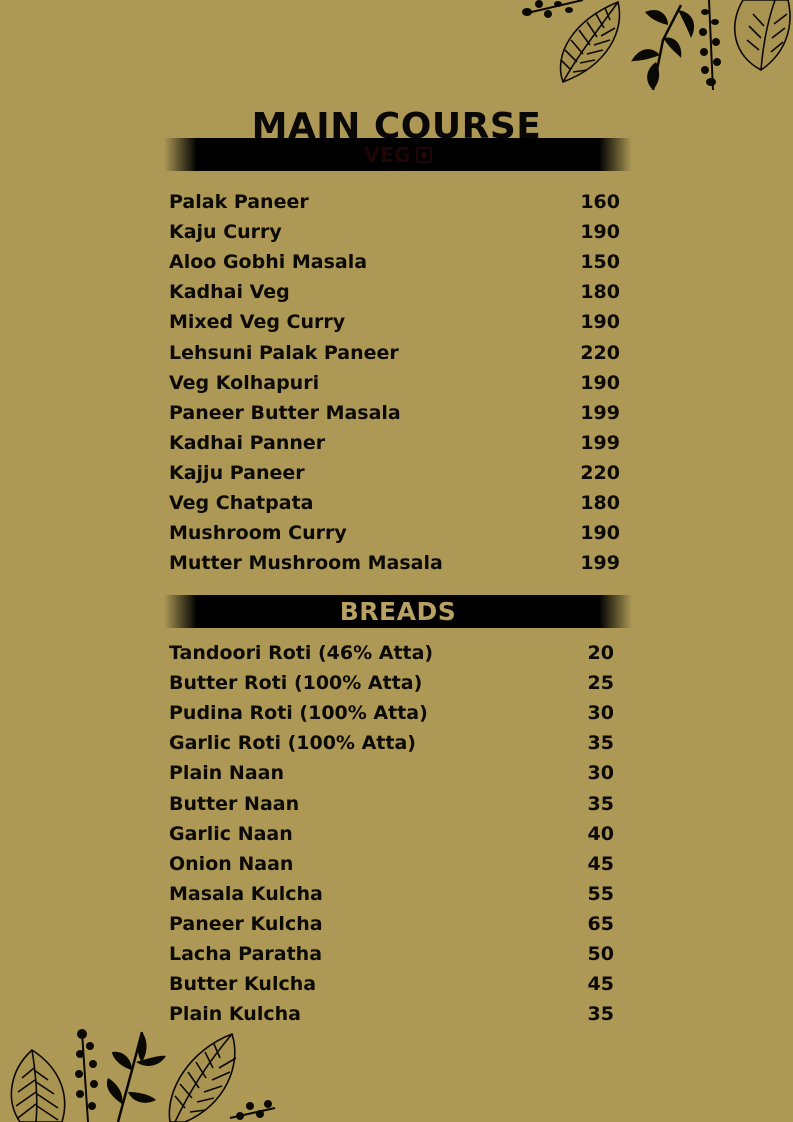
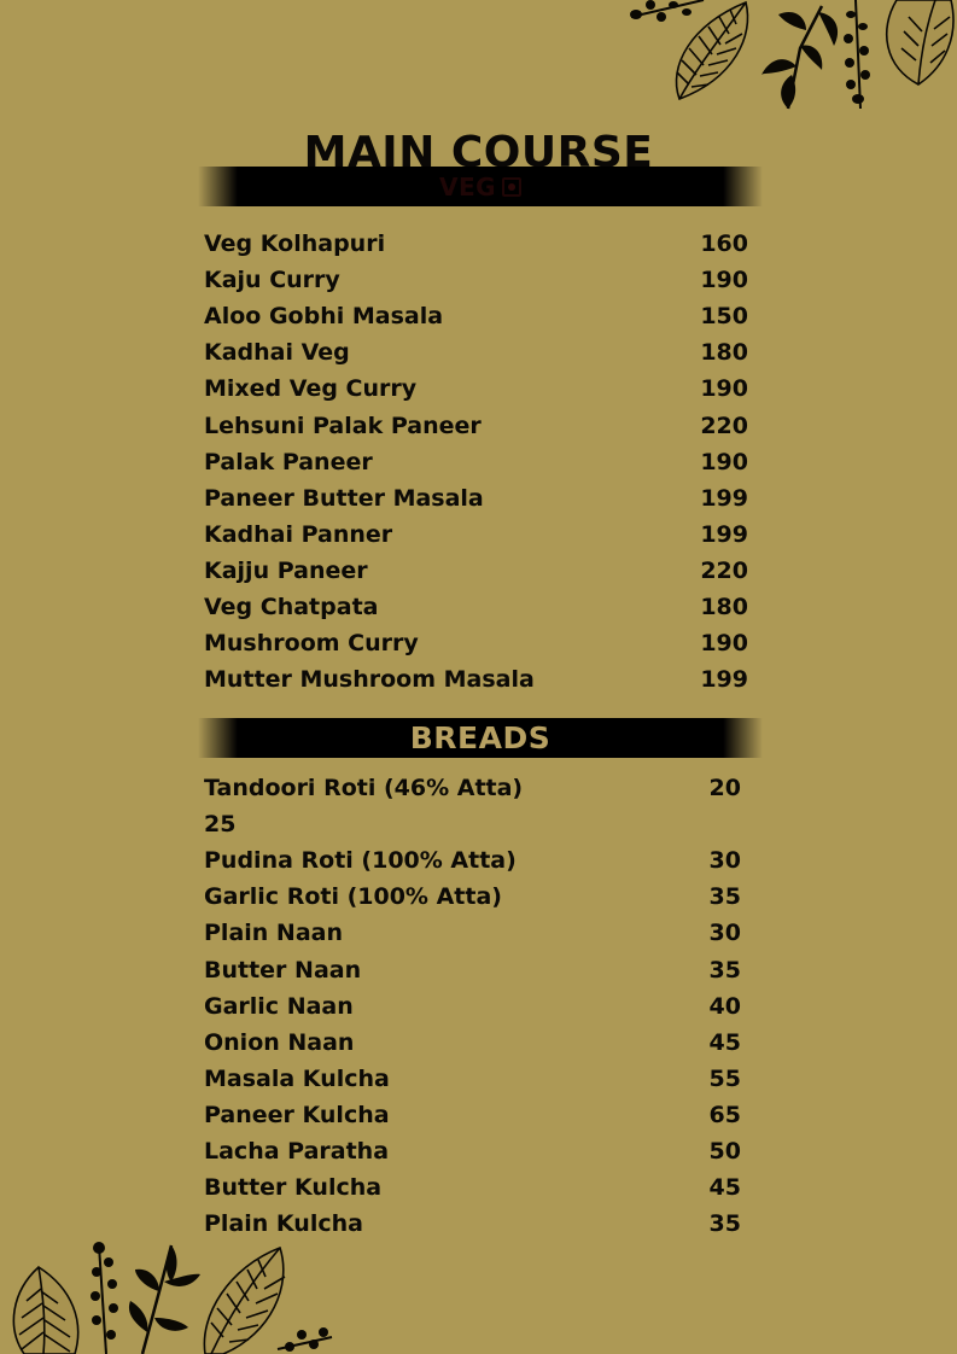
  MAIN COURSE
  VEG
- Palak Paneer
+ Veg Kolhapuri
  160
  Kaju Curry
  190
  Aloo Gobhi Masala
  150
  Kadhai Veg
  180
  Mixed Veg Curry
  190
  Lehsuni Palak Paneer
  220
- Veg Kolhapuri
+ Palak Paneer
  190
  Paneer Butter Masala
  199
  Kadhai Panner
  199
  Kajju Paneer
  220
  Veg Chatpata
  180
  Mushroom Curry
  190
  Mutter Mushroom Masala
  199
  BREADS
  Tandoori Roti (46% Atta)
  20
- Butter Roti (100% Atta)
  25
  Pudina Roti (100% Atta)
  30
  Garlic Roti (100% Atta)
  35
  Plain Naan
  30
  Butter Naan
  35
  Garlic Naan
  40
  Onion Naan
  45
  Masala Kulcha
  55
  Paneer Kulcha
  65
  Lacha Paratha
  50
  Butter Kulcha
  45
  Plain Kulcha
  35
